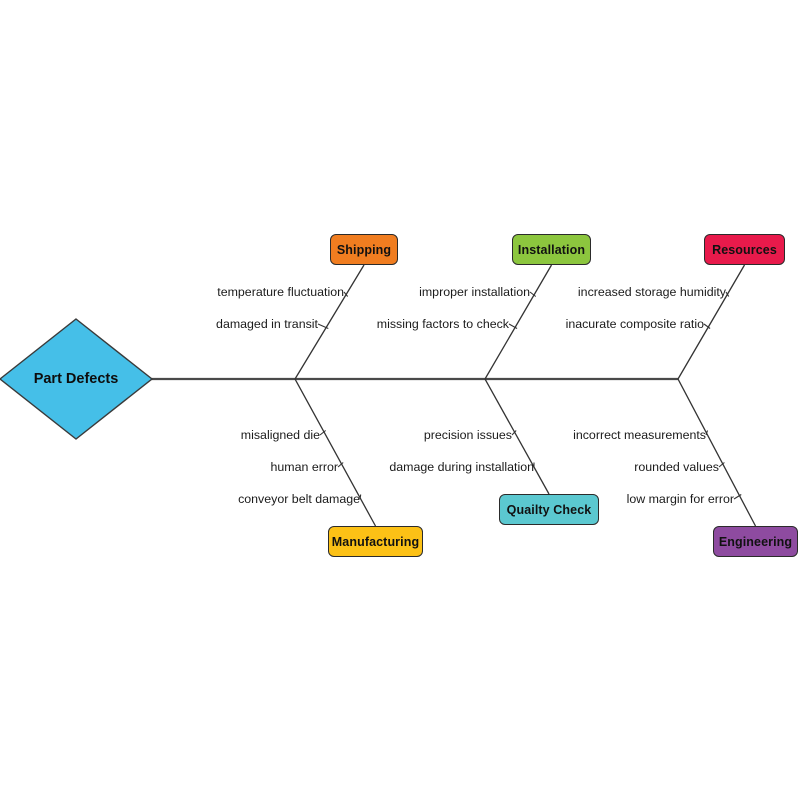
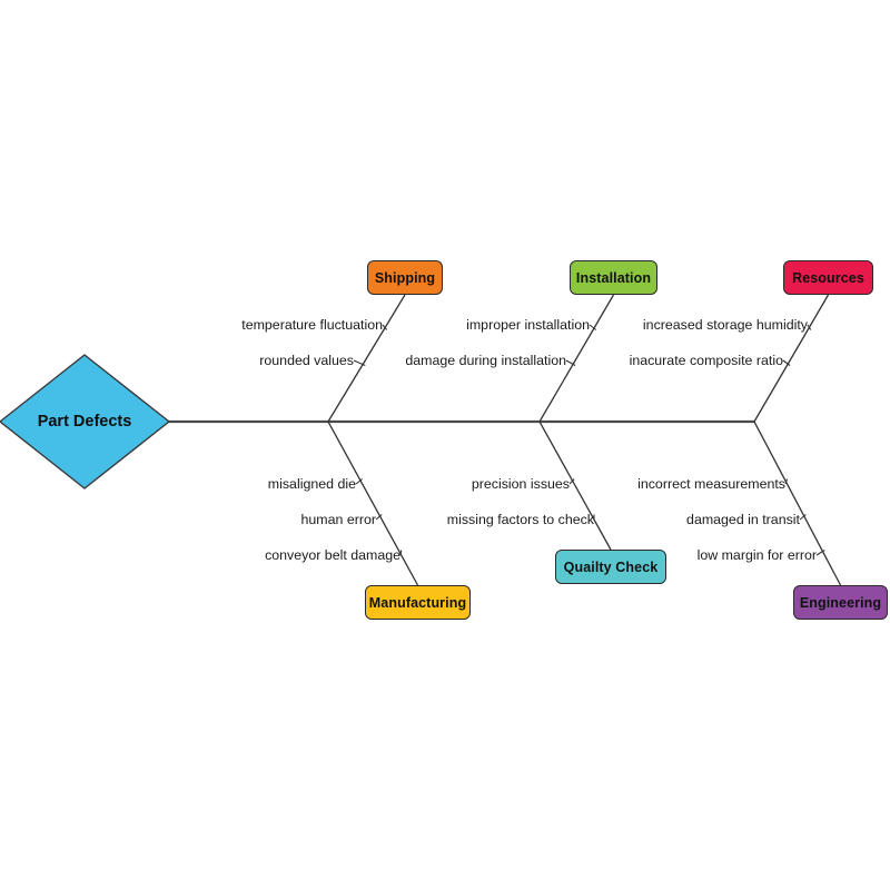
  Part Defects
  Shipping
  Installation
  Resources
  Manufacturing
  Quailty Check
  Engineering
  temperature fluctuation
- damaged in transit
+ rounded values
  improper installation
- missing factors to check
+ damage during installation
  increased storage humidity
  inacurate composite ratio
  misaligned die
  human error
  conveyor belt damage
  precision issues
- damage during installation
+ missing factors to check
  incorrect measurements
- rounded values
+ damaged in transit
  low margin for error
